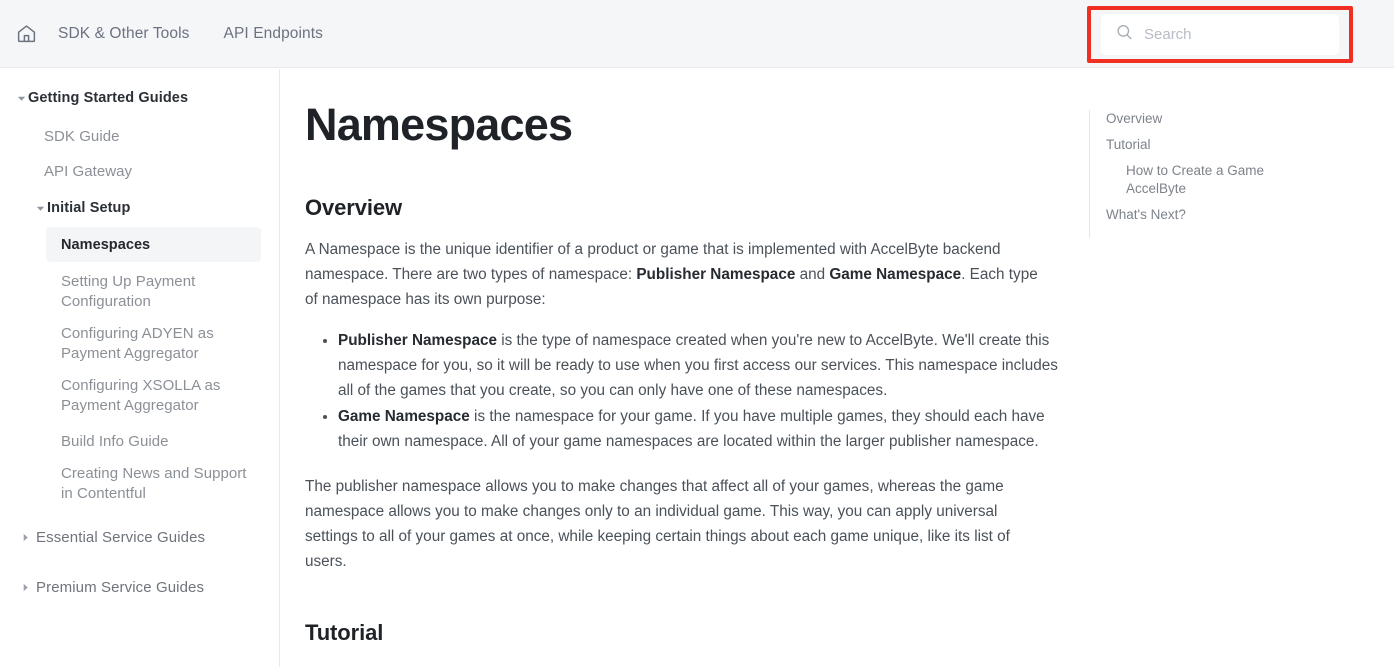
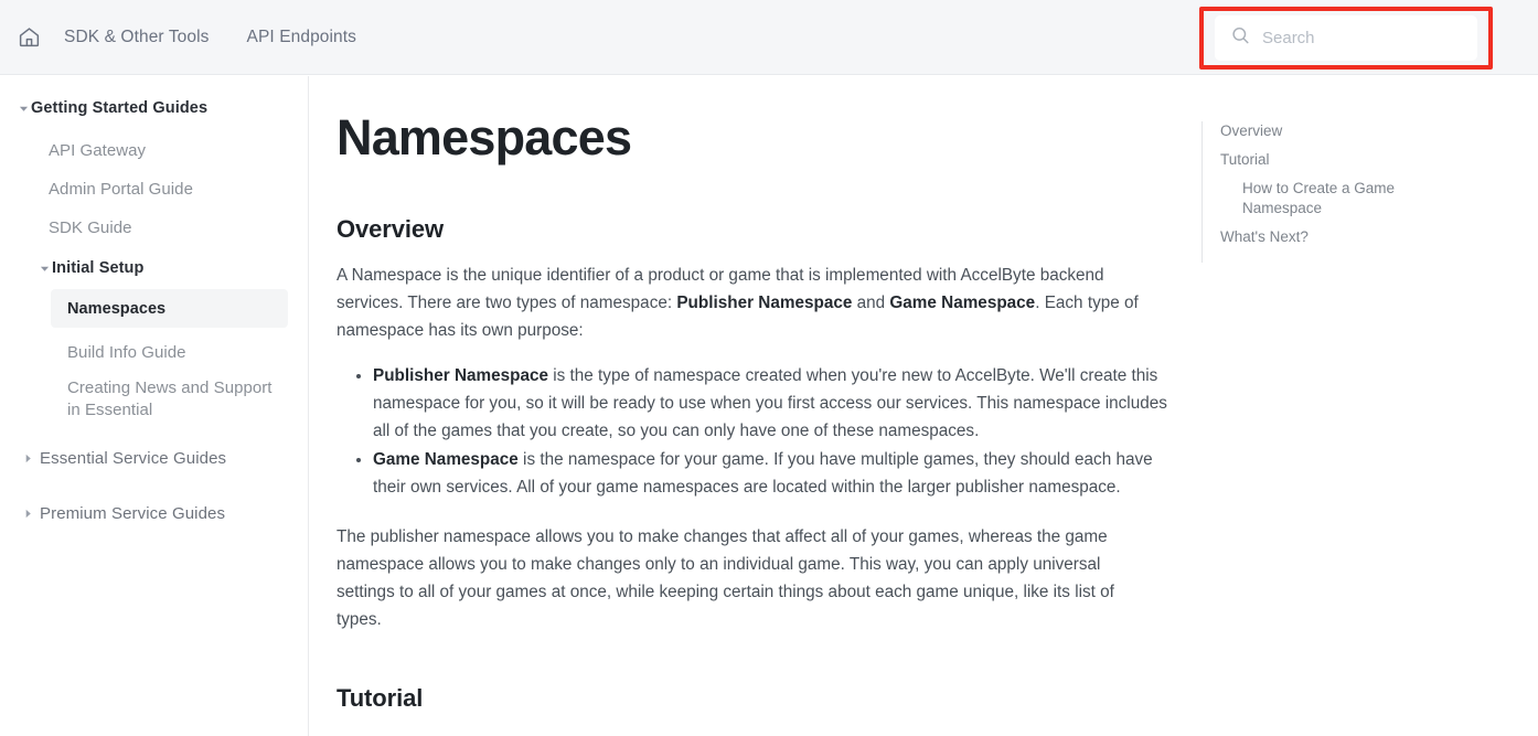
  SDK & Other Tools
  API Endpoints
  Search
  Getting Started Guides
- SDK Guide
+ API Gateway
+ Admin Portal Guide
- API Gateway
+ SDK Guide
  Initial Setup
  Namespaces
- Setting Up Payment Configuration
- Configuring ADYEN as Payment Aggregator
- Configuring XSOLLA as Payment Aggregator
  Build Info Guide
- Creating News and Support in Contentful
+ Creating News and Support in Essential
  Essential Service Guides
  Premium Service Guides
  Namespaces
  Overview
- A Namespace is the unique identifier of a product or game that is implemented with AccelByte backend namespace. There are two types of namespace: Publisher Namespace and Game Namespace. Each type of namespace has its own purpose:
+ A Namespace is the unique identifier of a product or game that is implemented with AccelByte backend services. There are two types of namespace: Publisher Namespace and Game Namespace. Each type of namespace has its own purpose:
  Publisher Namespace is the type of namespace created when you're new to AccelByte. We'll create this namespace for you, so it will be ready to use when you first access our services. This namespace includes all of the games that you create, so you can only have one of these namespaces.
- Game Namespace is the namespace for your game. If you have multiple games, they should each have their own namespace. All of your game namespaces are located within the larger publisher namespace.
+ Game Namespace is the namespace for your game. If you have multiple games, they should each have their own services. All of your game namespaces are located within the larger publisher namespace.
- The publisher namespace allows you to make changes that affect all of your games, whereas the game namespace allows you to make changes only to an individual game. This way, you can apply universal settings to all of your games at once, while keeping certain things about each game unique, like its list of users.
+ The publisher namespace allows you to make changes that affect all of your games, whereas the game namespace allows you to make changes only to an individual game. This way, you can apply universal settings to all of your games at once, while keeping certain things about each game unique, like its list of types.
  Tutorial
  Overview
  Tutorial
- How to Create a Game AccelByte
+ How to Create a Game Namespace
  What's Next?
